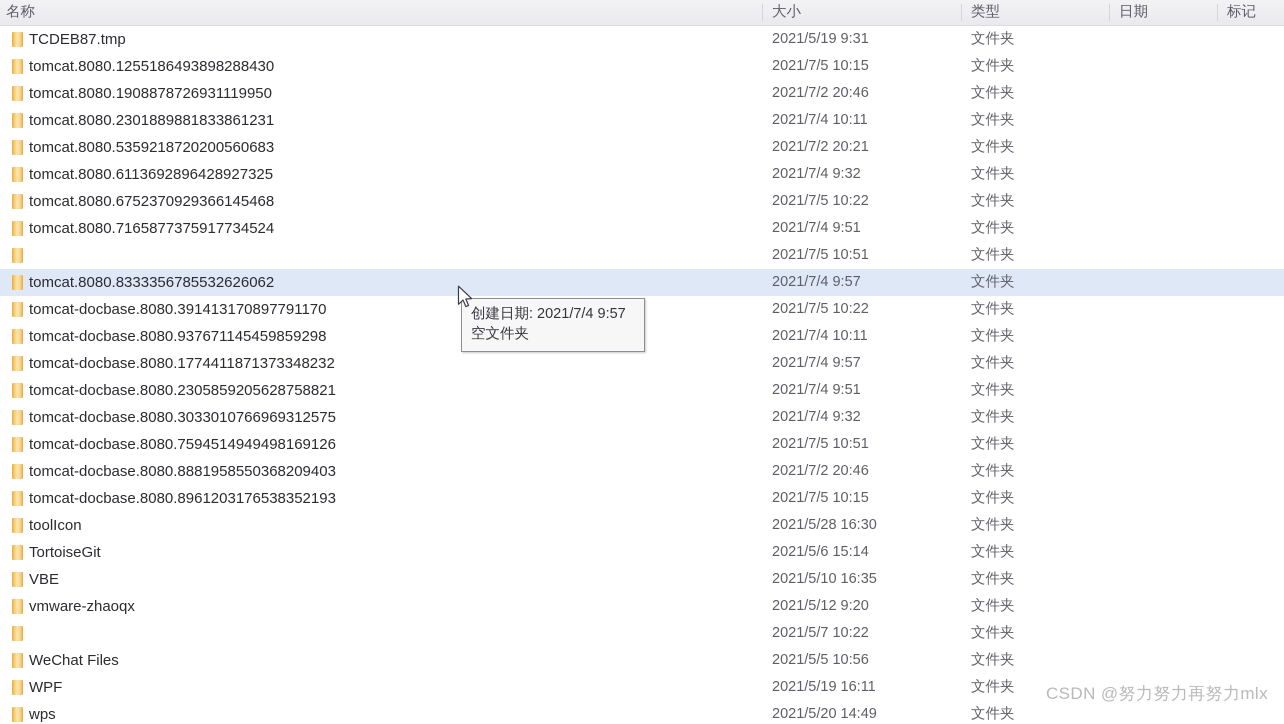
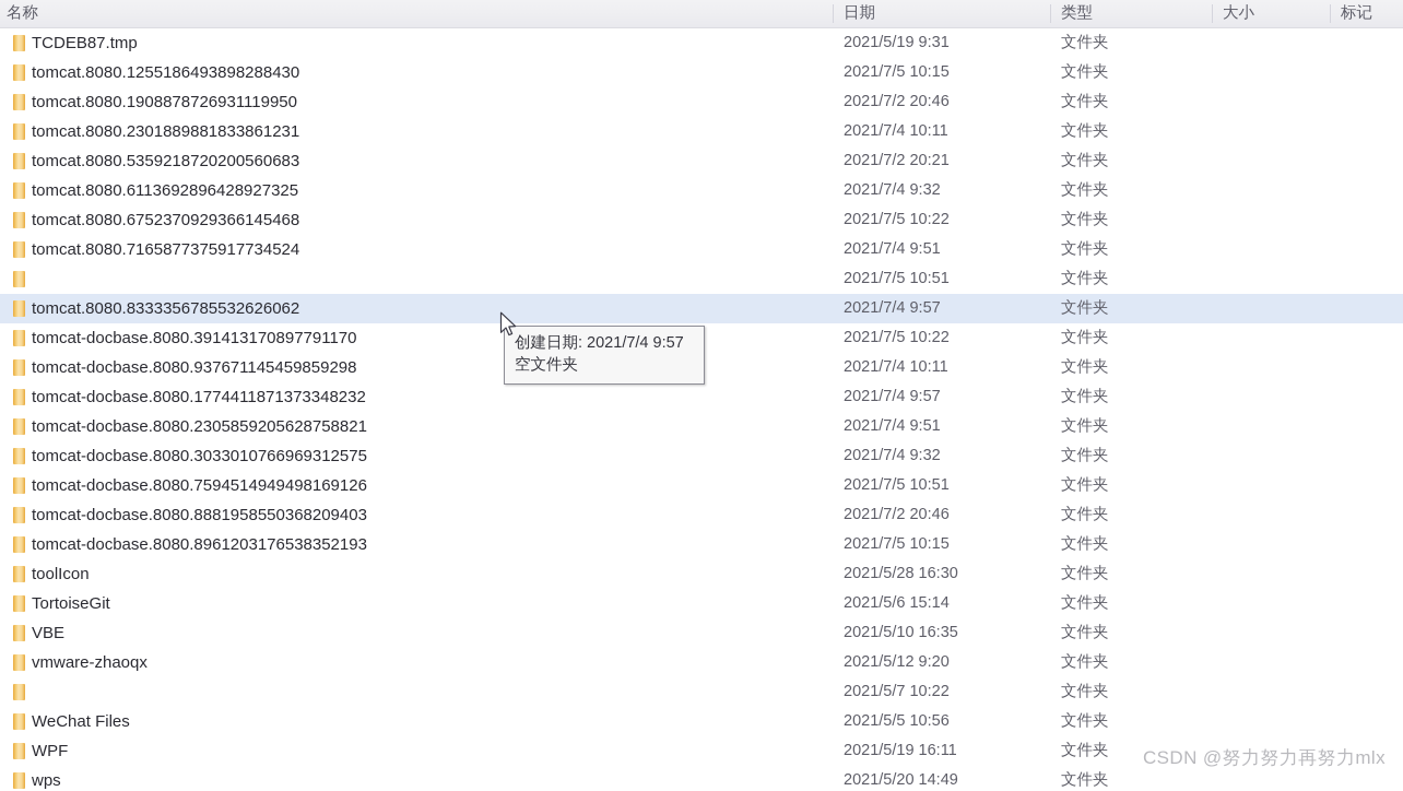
  名称
- 大小
+ 日期
  类型
- 日期
+ 大小
  标记
  TCDEB87.tmp
  2021/5/19 9:31
  文件夹
  tomcat.8080.1255186493898288430
  2021/7/5 10:15
  文件夹
  tomcat.8080.1908878726931119950
  2021/7/2 20:46
  文件夹
  tomcat.8080.2301889881833861231
  2021/7/4 10:11
  文件夹
  tomcat.8080.5359218720200560683
  2021/7/2 20:21
  文件夹
  tomcat.8080.6113692896428927325
  2021/7/4 9:32
  文件夹
  tomcat.8080.6752370929366145468
  2021/7/5 10:22
  文件夹
  tomcat.8080.7165877375917734524
  2021/7/4 9:51
  文件夹
  2021/7/5 10:51
  文件夹
  tomcat.8080.8333356785532626062
  2021/7/4 9:57
  文件夹
  tomcat-docbase.8080.391413170897791170
  2021/7/5 10:22
  文件夹
  tomcat-docbase.8080.937671145459859298
  2021/7/4 10:11
  文件夹
  tomcat-docbase.8080.1774411871373348232
  2021/7/4 9:57
  文件夹
  tomcat-docbase.8080.2305859205628758821
  2021/7/4 9:51
  文件夹
  tomcat-docbase.8080.3033010766969312575
  2021/7/4 9:32
  文件夹
  tomcat-docbase.8080.7594514949498169126
  2021/7/5 10:51
  文件夹
  tomcat-docbase.8080.8881958550368209403
  2021/7/2 20:46
  文件夹
  tomcat-docbase.8080.8961203176538352193
  2021/7/5 10:15
  文件夹
  toolIcon
  2021/5/28 16:30
  文件夹
  TortoiseGit
  2021/5/6 15:14
  文件夹
  VBE
  2021/5/10 16:35
  文件夹
  vmware-zhaoqx
  2021/5/12 9:20
  文件夹
  2021/5/7 10:22
  文件夹
  WeChat Files
  2021/5/5 10:56
  文件夹
  WPF
  2021/5/19 16:11
  文件夹
  wps
  2021/5/20 14:49
  文件夹
  创建日期: 2021/7/4 9:57
  空文件夹
  CSDN @努力努力再努力mlx
